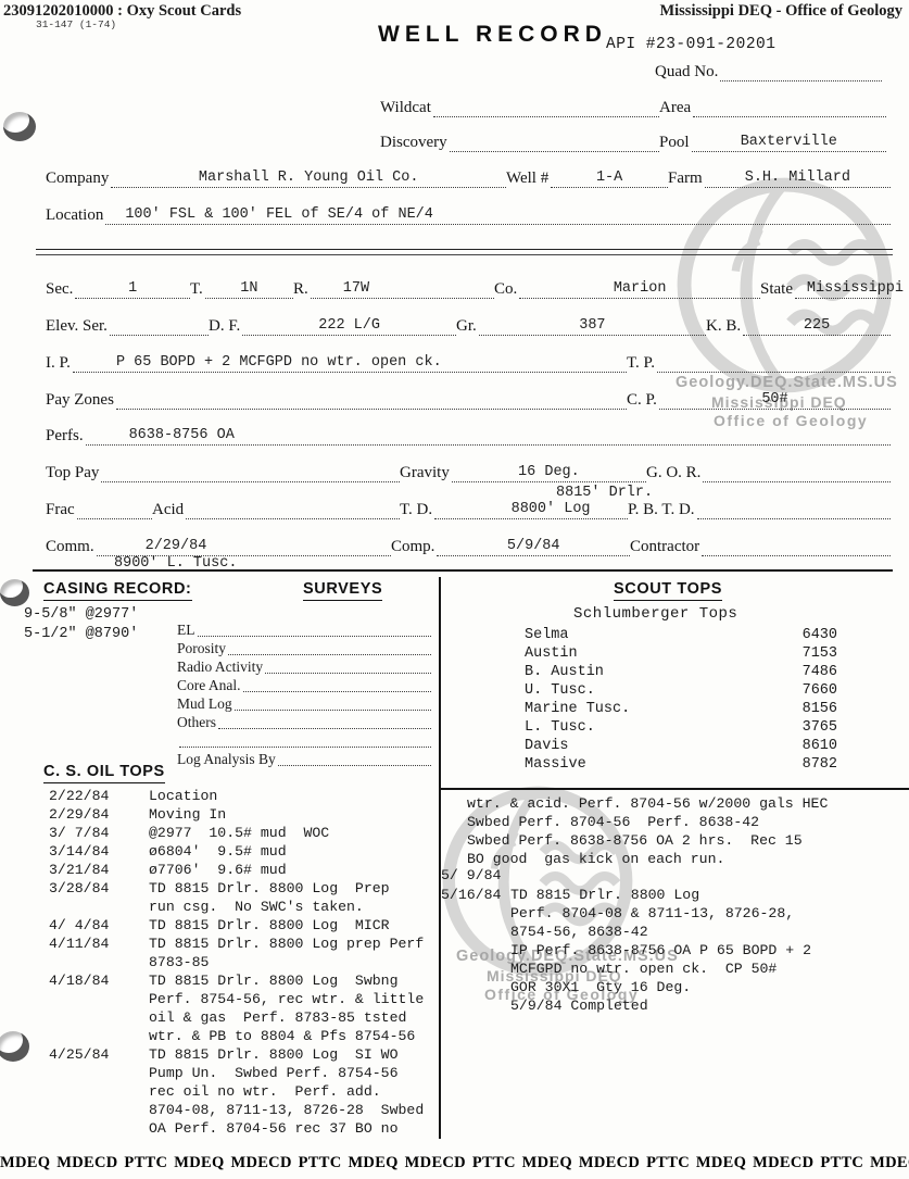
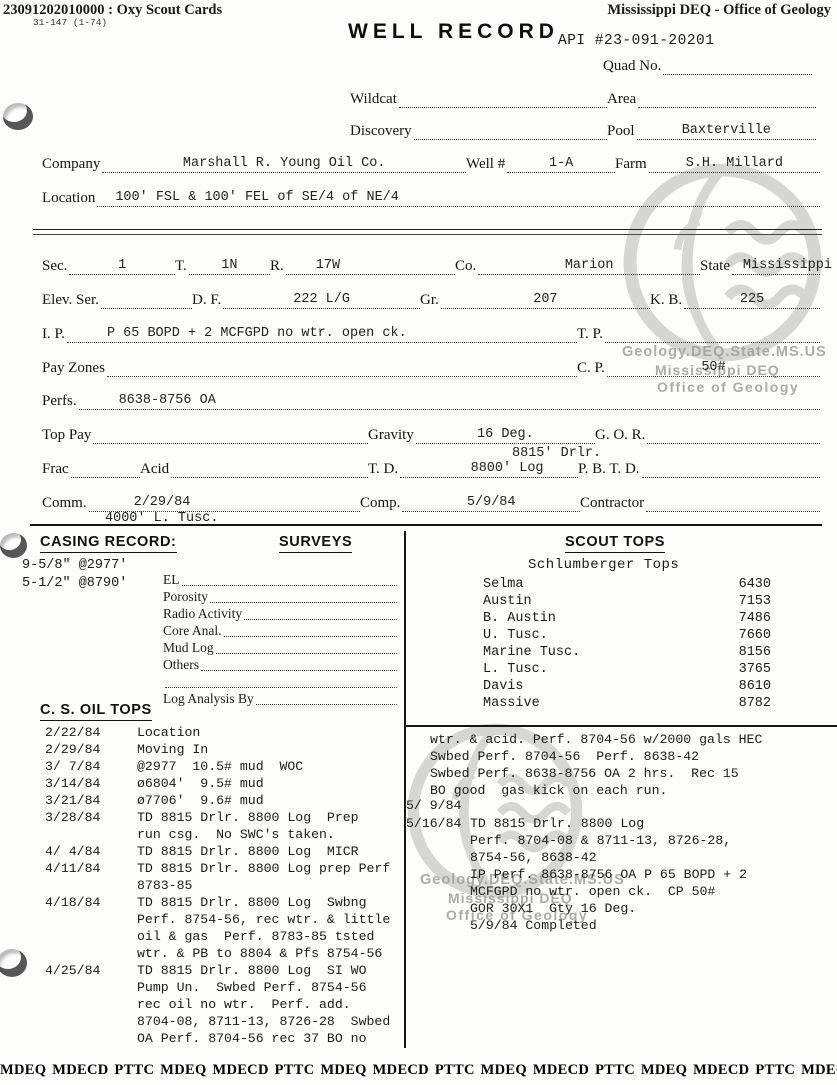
  Geology.DEQ.State.MS.US
  Mississippi DEQ
  Office of Geology
  Geology.DEQ.State.MS.US
  Mississippi DEQ
  Office of Geology
  23091202010000 : Oxy Scout Cards
  Mississippi DEQ - Office of Geology
  31-147 (1-74)
  WELL RECORD
  API #23-091-20201
  Quad No.
  Wildcat
  Area
  Discovery
  Pool
  Baxterville
  Company
  Marshall R. Young Oil Co.
  Well #
  1-A
  Farm
  S.H. Millard
  Location
  100' FSL & 100' FEL of SE/4 of NE/4
  Sec.
  1
  T.
  1N
  R.
  17W
  Co.
  Marion
  State
  Mississippi
  Elev. Ser.
  D. F.
  222 L/G
  Gr.
- 387
+ 207
  K. B.
  225
  I. P.
  P 65 BOPD + 2 MCFGPD no wtr. open ck.
  T. P.
  Pay Zones
  C. P.
  50#
  Perfs.
  8638-8756 OA
  Top Pay
  Gravity
  16 Deg.
  G. O. R.
  8815' Drlr.
  Frac
  Acid
  T. D.
  8800' Log
  P. B. T. D.
  Comm.
  2/29/84
  Comp.
  5/9/84
  Contractor
- 8900' L. Tusc.
+ 4000' L. Tusc.
  CASING RECORD:
  9-5/8" @2977'
  5-1/2" @8790'
  SURVEYS
  EL
  Porosity
  Radio Activity
  Core Anal.
  Mud Log
  Others
  Log Analysis By
  SCOUT TOPS
  Schlumberger Tops
  Selma
  6430
  Austin
  7153
  B. Austin
  7486
  U. Tusc.
  7660
  Marine Tusc.
  8156
  L. Tusc.
  3765
  Davis
  8610
  Massive
  8782
  C. S. OIL TOPS
  2/22/84
  Location
  2/29/84
  Moving In
  3/ 7/84
  @2977 10.5# mud WOC
  3/14/84
  ø6804' 9.5# mud
  3/21/84
  ø7706' 9.6# mud
  3/28/84
  TD 8815 Drlr. 8800 Log Prep
  run csg. No SWC's taken.
  4/ 4/84
  TD 8815 Drlr. 8800 Log MICR
  4/11/84
  TD 8815 Drlr. 8800 Log prep Perf
  8783-85
  4/18/84
  TD 8815 Drlr. 8800 Log Swbng
  Perf. 8754-56, rec wtr. & little
  oil & gas Perf. 8783-85 tsted
  wtr. & PB to 8804 & Pfs 8754-56
  4/25/84
  TD 8815 Drlr. 8800 Log SI WO
  Pump Un. Swbed Perf. 8754-56
  rec oil no wtr. Perf. add.
  8704-08, 8711-13, 8726-28 Swbed
  OA Perf. 8704-56 rec 37 BO no
  wtr. & acid. Perf. 8704-56 w/2000 gals HEC
  Swbed Perf. 8704-56 Perf. 8638-42
  Swbed Perf. 8638-8756 OA 2 hrs. Rec 15
  BO good gas kick on each run.
  5/ 9/84
  5/16/84
  TD 8815 Drlr. 8800 Log
  Perf. 8704-08 & 8711-13, 8726-28,
  8754-56, 8638-42
  IP Perf. 8638-8756 OA P 65 BOPD + 2
  MCFGPD no wtr. open ck. CP 50#
  GOR 30X1 Gty 16 Deg.
  5/9/84 Completed
  MDEQ MDECD PTTC MDEQ MDECD PTTC MDEQ MDECD PTTC MDEQ MDECD PTTC MDEQ MDECD PTTC MDE
